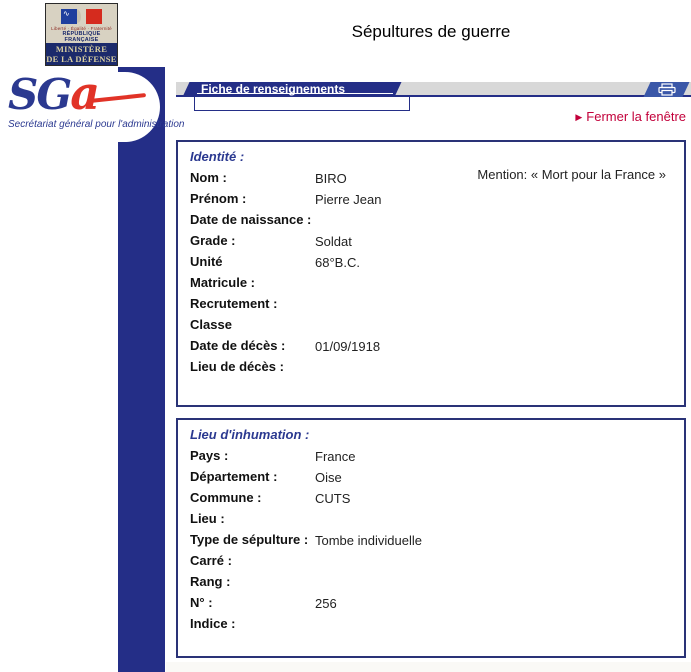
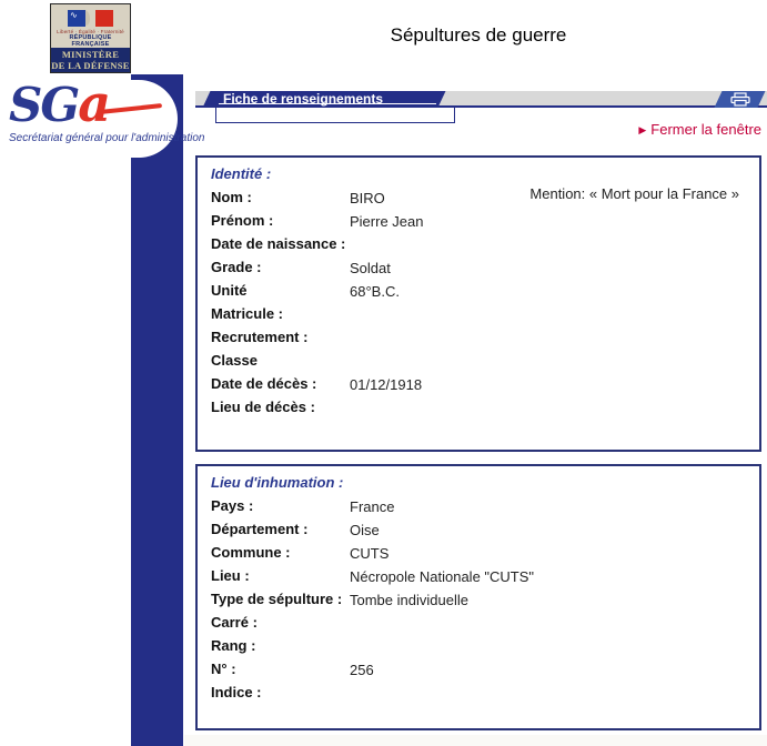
  ∿
  MINISTÈRE
  DE LA DÉFENSE
  SGa
  Secrétariat général pour l'administration
  Sépultures de guerre
  Fiche de renseignements
  ▶ Fermer la fenêtre
  Identité :
  Mention: « Mort pour la France »
  Nom :
  BIRO
  Prénom :
  Pierre Jean
  Date de naissance :
  Grade :
  Soldat
  Unité
  68°B.C.
  Matricule :
  Recrutement :
  Classe
  Date de décès :
- 01/09/1918
+ 01/12/1918
  Lieu de décès :
  Lieu d'inhumation :
  Pays :
  France
  Département :
  Oise
  Commune :
  CUTS
  Lieu :
+ Nécropole Nationale "CUTS"
  Type de sépulture :
  Tombe individuelle
  Carré :
  Rang :
  N° :
  256
  Indice :
